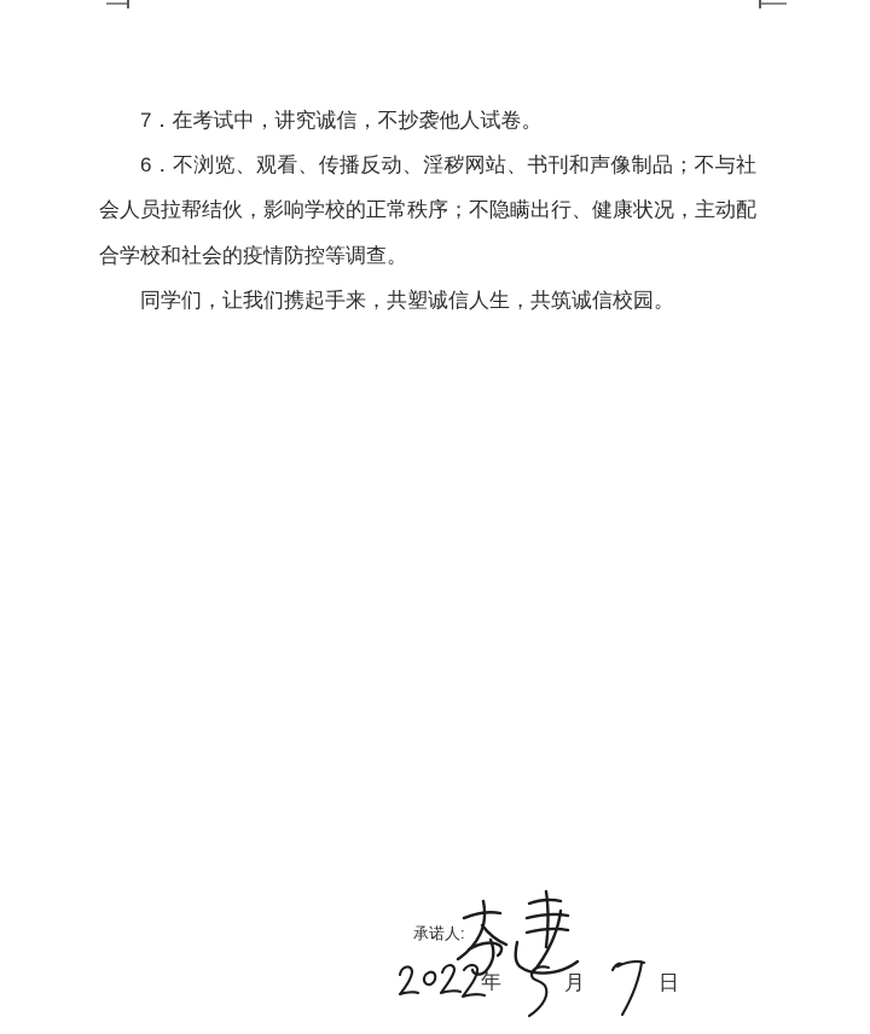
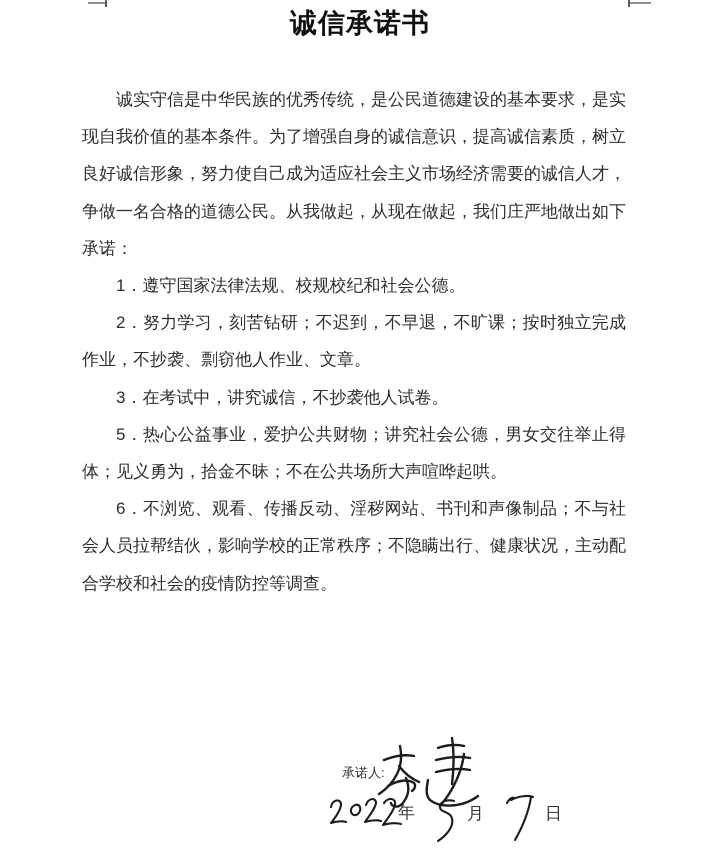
+ 诚信承诺书
+ 诚实守信是中华民族的优秀传统，是公民道德建设的基本要求，是实现自我价值的基本条件。为了增强自身的诚信意识，提高诚信素质，树立良好诚信形象，努力使自己成为适应社会主义市场经济需要的诚信人才，争做一名合格的道德公民。从我做起，从现在做起，我们庄严地做出如下承诺：
+ 1．遵守国家法律法规、校规校纪和社会公德。
+ 2．努力学习，刻苦钻研；不迟到，不早退，不旷课；按时独立完成作业，不抄袭、剽窃他人作业、文章。
- 7．在考试中，讲究诚信，不抄袭他人试卷。
+ 3．在考试中，讲究诚信，不抄袭他人试卷。
+ 5．热心公益事业，爱护公共财物；讲究社会公德，男女交往举止得体；见义勇为，拾金不昧；不在公共场所大声喧哗起哄。
  6．不浏览、观看、传播反动、淫秽网站、书刊和声像制品；不与社会人员拉帮结伙，影响学校的正常秩序；不隐瞒出行、健康状况，主动配合学校和社会的疫情防控等调查。
- 同学们，让我们携起手来，共塑诚信人生，共筑诚信校园。
  承诺人:
  年
  月
  日
